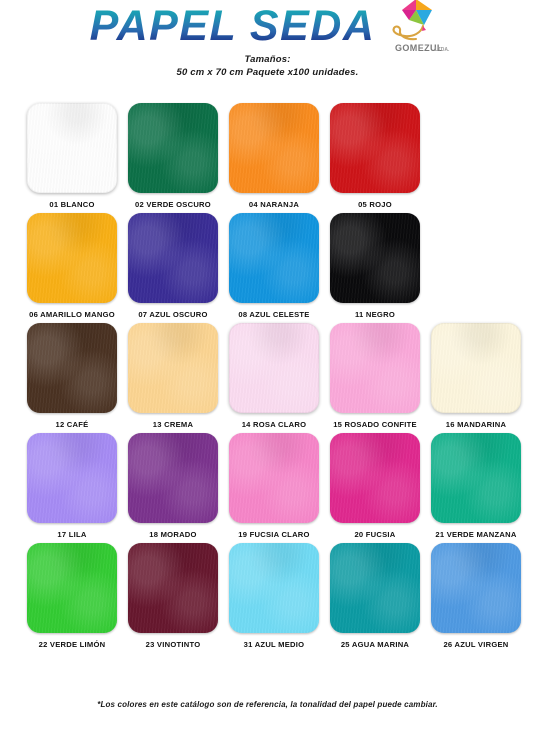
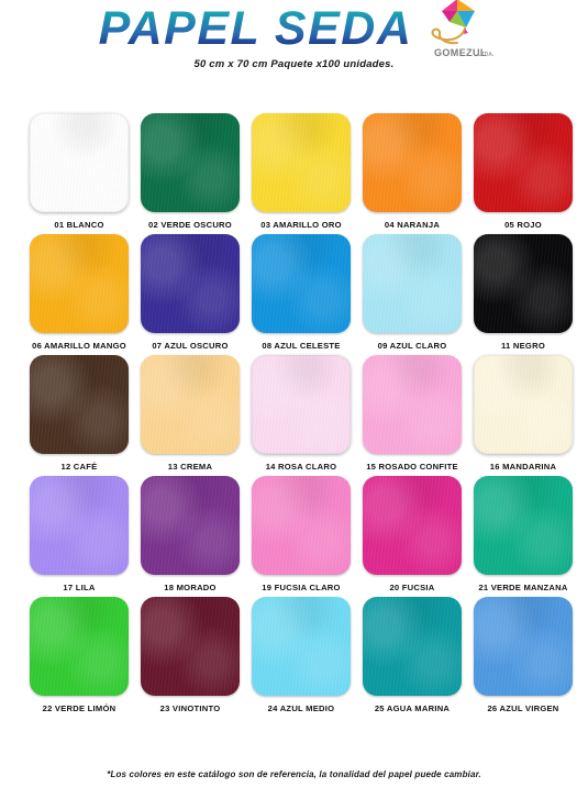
  PAPEL SEDA
  GOMEZUL
- Tamaños:
  50 cm x 70 cm Paquete x100 unidades.
  01 BLANCO
  02 VERDE OSCURO
+ 03 AMARILLO ORO
  04 NARANJA
  05 ROJO
  06 AMARILLO MANGO
  07 AZUL OSCURO
  08 AZUL CELESTE
+ 09 AZUL CLARO
  11 NEGRO
  12 CAFÉ
  13 CREMA
  14 ROSA CLARO
  15 ROSADO CONFITE
  16 MANDARINA
  17 LILA
  18 MORADO
  19 FUCSIA CLARO
  20 FUCSIA
  21 VERDE MANZANA
  22 VERDE LIMÓN
  23 VINOTINTO
- 31 AZUL MEDIO
+ 24 AZUL MEDIO
  25 AGUA MARINA
  26 AZUL VIRGEN
  *Los colores en este catálogo son de referencia, la tonalidad del papel puede cambiar.
